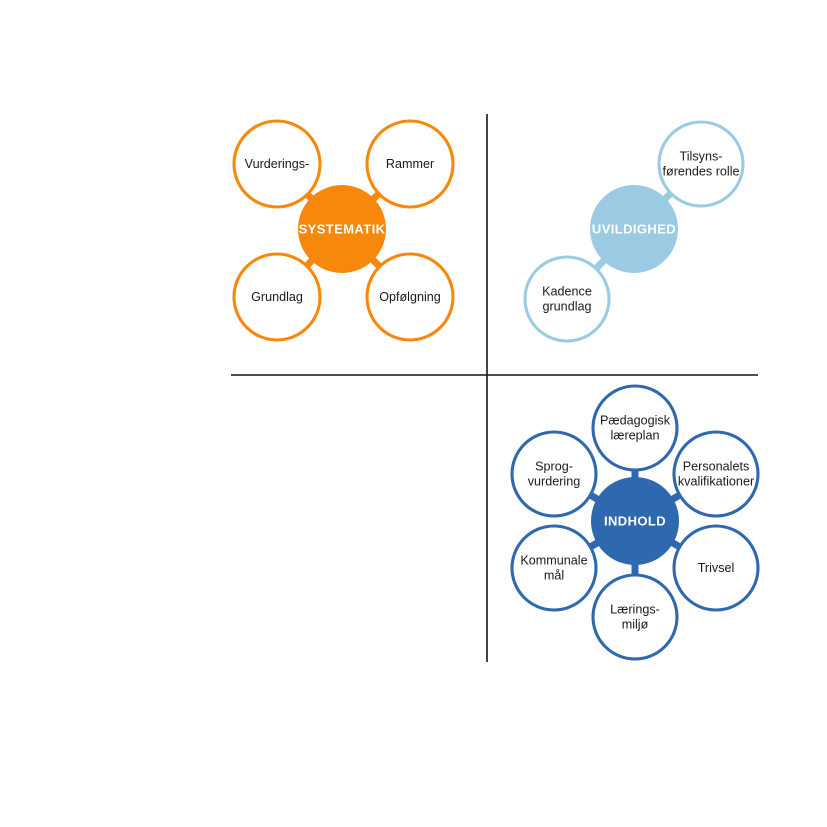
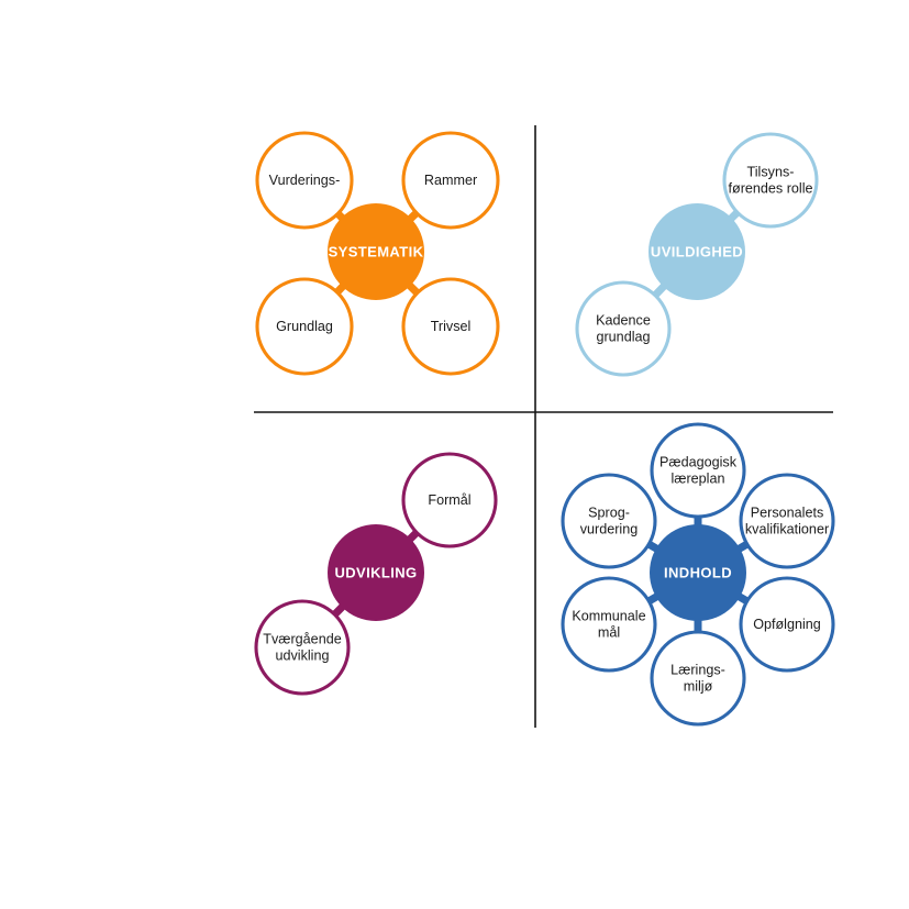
  SYSTEMATIK
  Vurderings-
  Rammer
  Grundlag
- Opfølgning
+ Trivsel
  UVILDIGHED
  Tilsyns- førendes rolle
  Kadence grundlag
+ UDVIKLING
+ Formål
+ Tværgående udvikling
  INDHOLD
  Pædagogisk læreplan
  Personalets kvalifikationer
- Trivsel
+ Opfølgning
  Lærings- miljø
  Kommunale mål
  Sprog- vurdering
